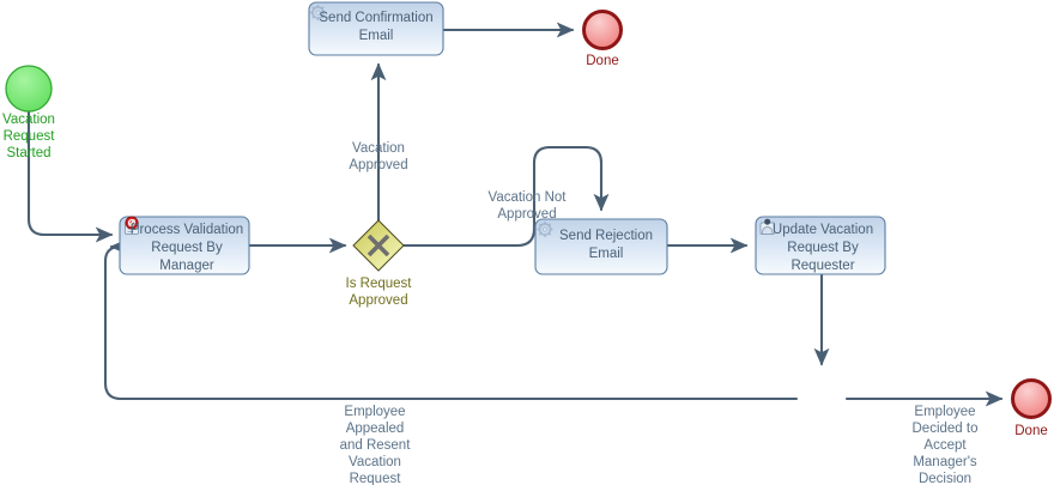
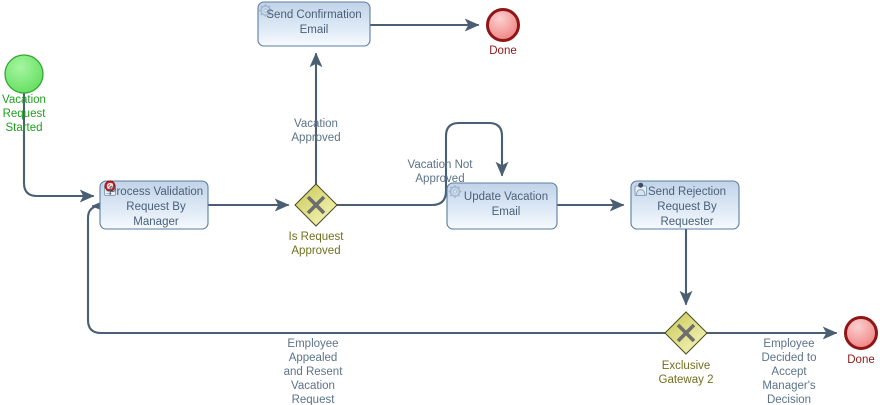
  Send Confirmation
  Email
  Process Validation
  Request By
  Manager
- Send Rejection
+ Update Vacation
  Email
- Update Vacation
+ Send Rejection
  Request By
  Requester
  Is Request
  Approved
+ Exclusive
+ Gateway 2
  Vacation
  Request
  Started
  Done
  Done
  Vacation
  Approved
  Vacation Not
  Approved
  Employee
  Appealed
  and Resent
  Vacation
  Request
  Employee
  Decided to
  Accept
  Manager's
  Decision
